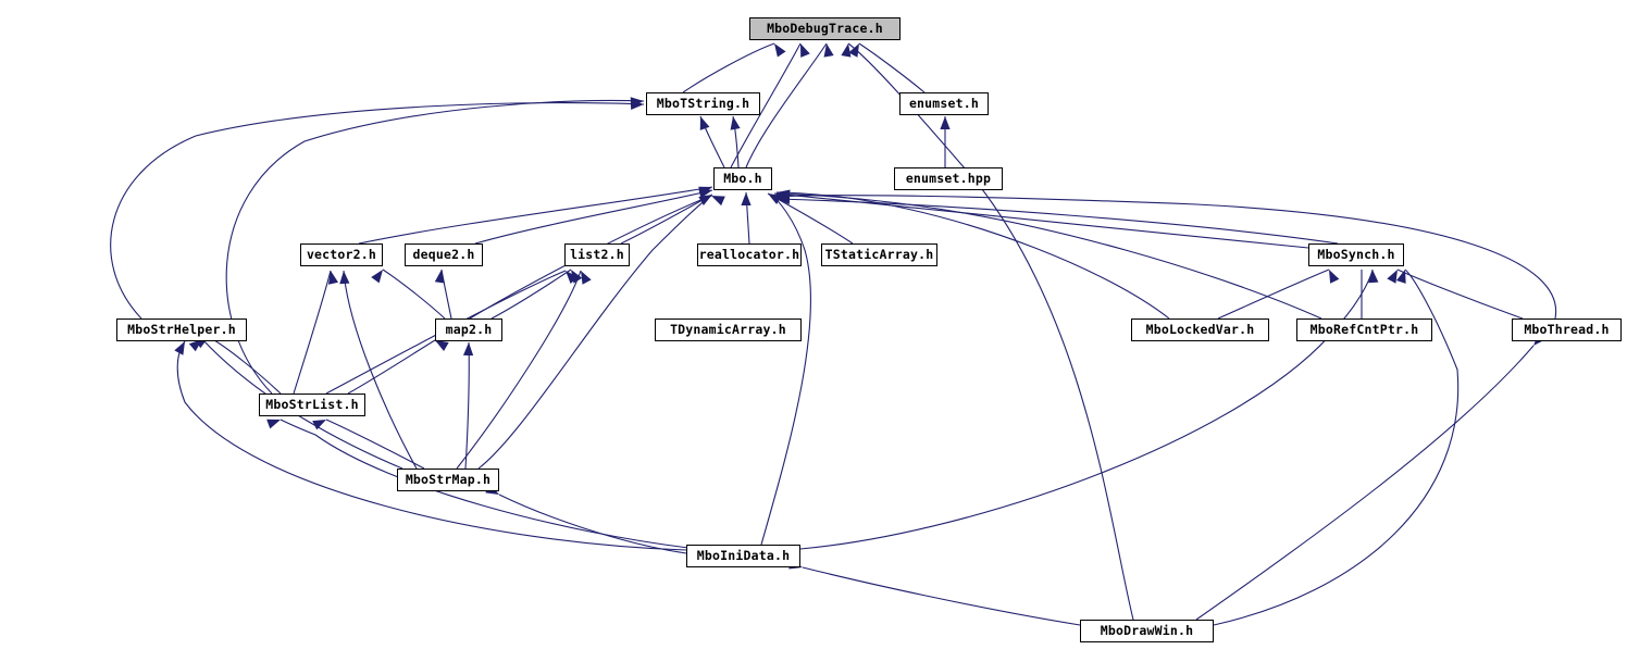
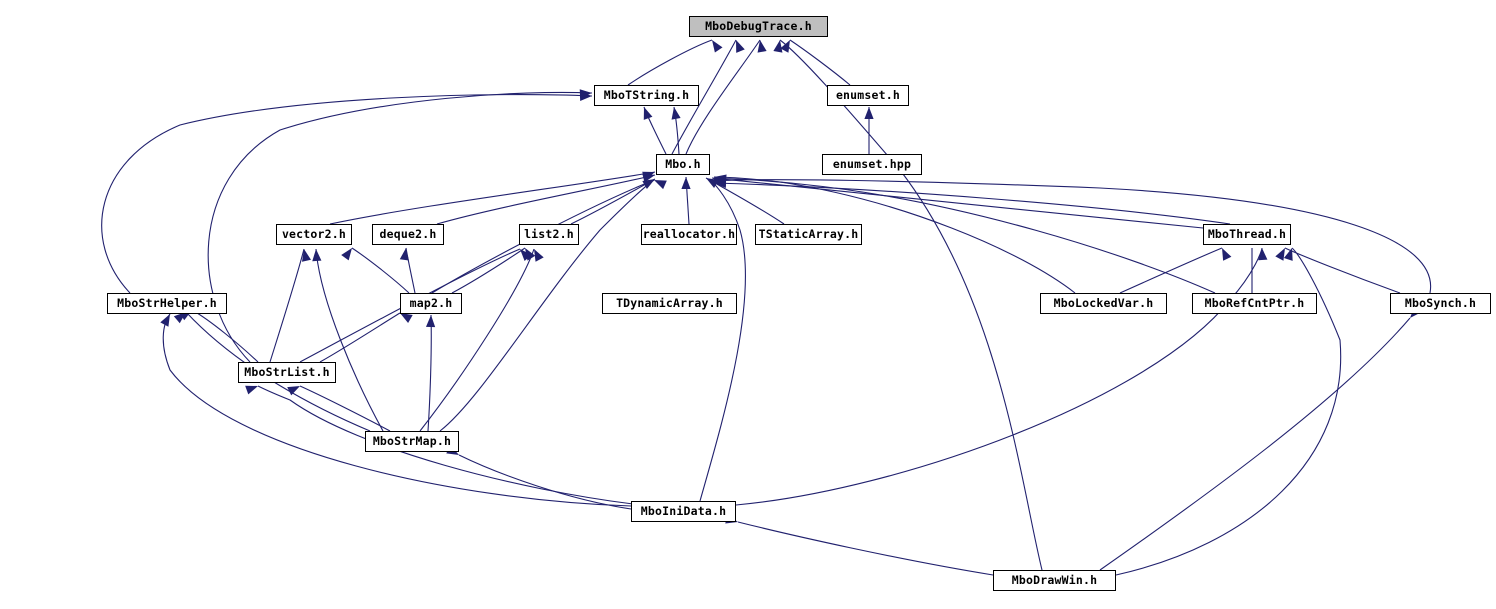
  MboDebugTrace.h
  MboTString.h
  enumset.h
  Mbo.h
  enumset.hpp
  vector2.h
  deque2.h
  list2.h
  reallocator.h
  TStaticArray.h
- MboSynch.h
+ MboThread.h
  MboStrHelper.h
  map2.h
  TDynamicArray.h
  MboLockedVar.h
  MboRefCntPtr.h
- MboThread.h
+ MboSynch.h
  MboStrList.h
  MboStrMap.h
  MboIniData.h
  MboDrawWin.h
